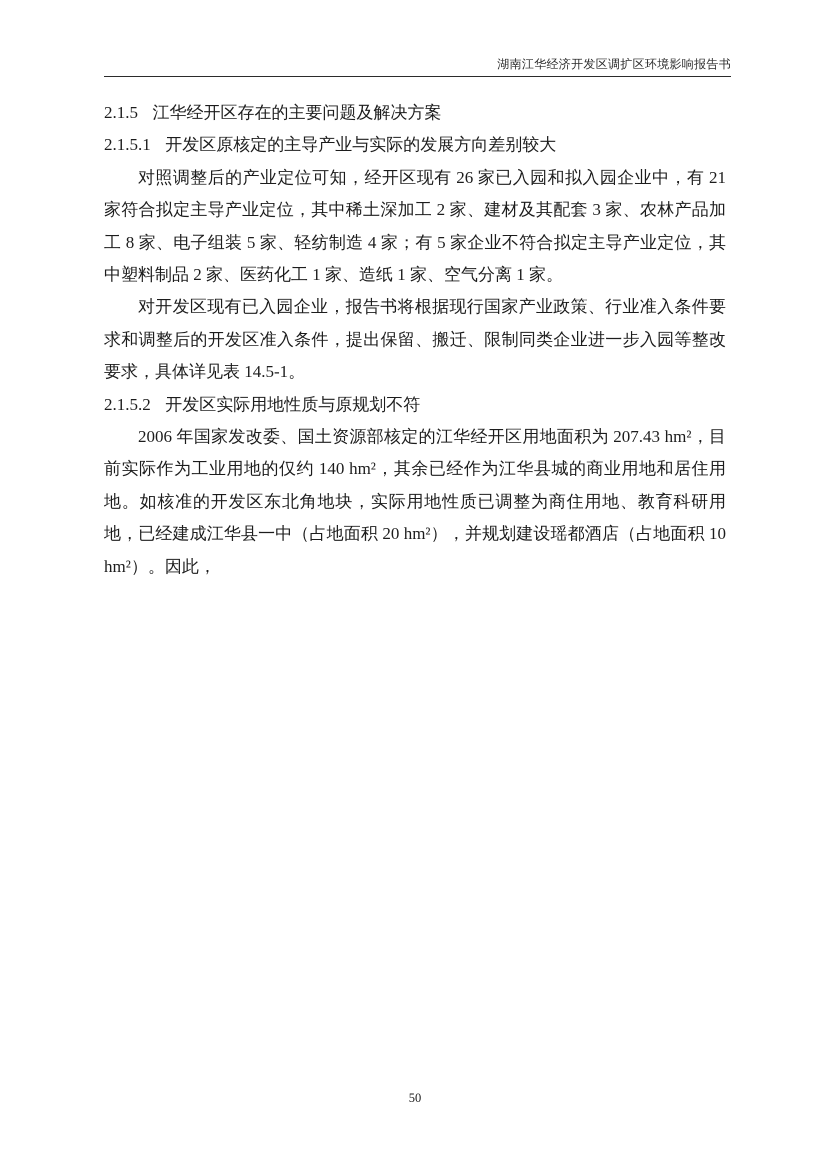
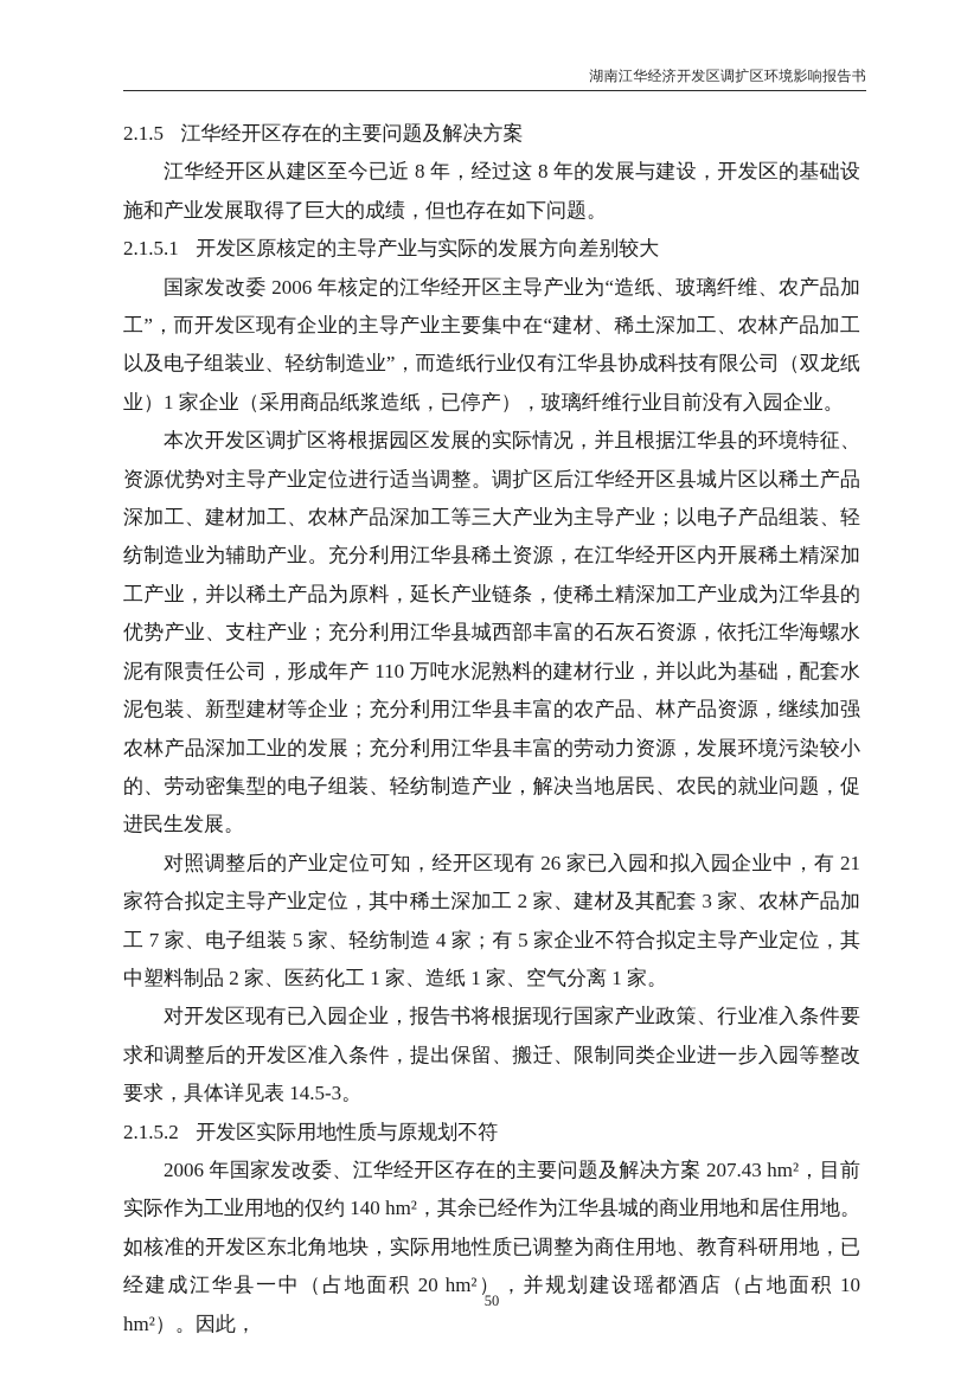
  湖南江华经济开发区调扩区环境影响报告书
  2.1.5 江华经开区存在的主要问题及解决方案
+ 江华经开区从建区至今已近 8 年，经过这 8 年的发展与建设，开发区的基础设施和产业发展取得了巨大的成绩，但也存在如下问题。
  2.1.5.1 开发区原核定的主导产业与实际的发展方向差别较大
+ 国家发改委 2006 年核定的江华经开区主导产业为“造纸、玻璃纤维、农产品加工”，而开发区现有企业的主导产业主要集中在“建材、稀土深加工、农林产品加工以及电子组装业、轻纺制造业”，而造纸行业仅有江华县协成科技有限公司（双龙纸业）1 家企业（采用商品纸浆造纸，已停产），玻璃纤维行业目前没有入园企业。
+ 本次开发区调扩区将根据园区发展的实际情况，并且根据江华县的环境特征、资源优势对主导产业定位进行适当调整。调扩区后江华经开区县城片区以稀土产品深加工、建材加工、农林产品深加工等三大产业为主导产业；以电子产品组装、轻纺制造业为辅助产业。充分利用江华县稀土资源，在江华经开区内开展稀土精深加工产业，并以稀土产品为原料，延长产业链条，使稀土精深加工产业成为江华县的优势产业、支柱产业；充分利用江华县城西部丰富的石灰石资源，依托江华海螺水泥有限责任公司，形成年产 110 万吨水泥熟料的建材行业，并以此为基础，配套水泥包装、新型建材等企业；充分利用江华县丰富的农产品、林产品资源，继续加强农林产品深加工业的发展；充分利用江华县丰富的劳动力资源，发展环境污染较小的、劳动密集型的电子组装、轻纺制造产业，解决当地居民、农民的就业问题，促进民生发展。
- 对照调整后的产业定位可知，经开区现有 26 家已入园和拟入园企业中，有 21 家符合拟定主导产业定位，其中稀土深加工 2 家、建材及其配套 3 家、农林产品加工 8 家、电子组装 5 家、轻纺制造 4 家；有 5 家企业不符合拟定主导产业定位，其中塑料制品 2 家、医药化工 1 家、造纸 1 家、空气分离 1 家。
+ 对照调整后的产业定位可知，经开区现有 26 家已入园和拟入园企业中，有 21 家符合拟定主导产业定位，其中稀土深加工 2 家、建材及其配套 3 家、农林产品加工 7 家、电子组装 5 家、轻纺制造 4 家；有 5 家企业不符合拟定主导产业定位，其中塑料制品 2 家、医药化工 1 家、造纸 1 家、空气分离 1 家。
- 对开发区现有已入园企业，报告书将根据现行国家产业政策、行业准入条件要求和调整后的开发区准入条件，提出保留、搬迁、限制同类企业进一步入园等整改要求，具体详见表 14.5-1。
+ 对开发区现有已入园企业，报告书将根据现行国家产业政策、行业准入条件要求和调整后的开发区准入条件，提出保留、搬迁、限制同类企业进一步入园等整改要求，具体详见表 14.5-3。
  2.1.5.2 开发区实际用地性质与原规划不符
- 2006 年国家发改委、国土资源部核定的江华经开区用地面积为 207.43 hm²，目前实际作为工业用地的仅约 140 hm²，其余已经作为江华县城的商业用地和居住用地。如核准的开发区东北角地块，实际用地性质已调整为商住用地、教育科研用地，已经建成江华县一中（占地面积 20 hm²），并规划建设瑶都酒店（占地面积 10 hm²）。因此，
+ 2006 年国家发改委、江华经开区存在的主要问题及解决方案 207.43 hm²，目前实际作为工业用地的仅约 140 hm²，其余已经作为江华县城的商业用地和居住用地。如核准的开发区东北角地块，实际用地性质已调整为商住用地、教育科研用地，已经建成江华县一中（占地面积 20 hm²），并规划建设瑶都酒店（占地面积 10 hm²）。因此，
  50
